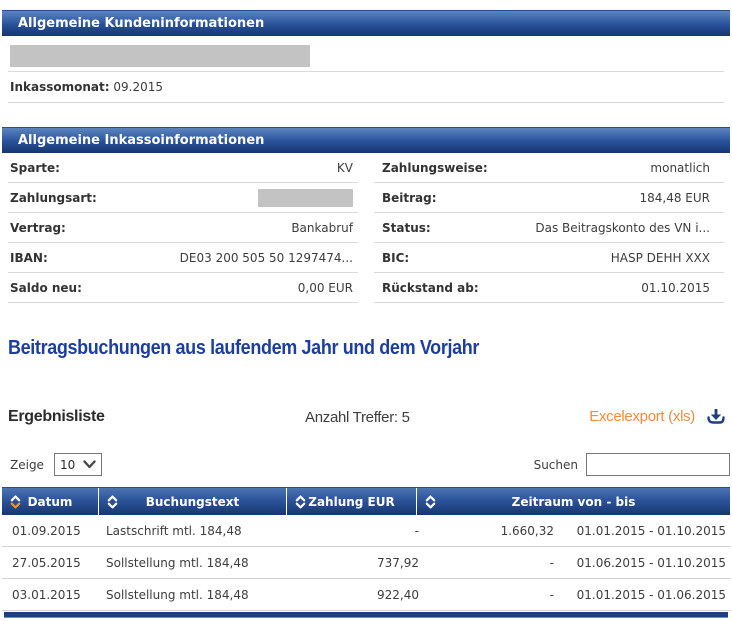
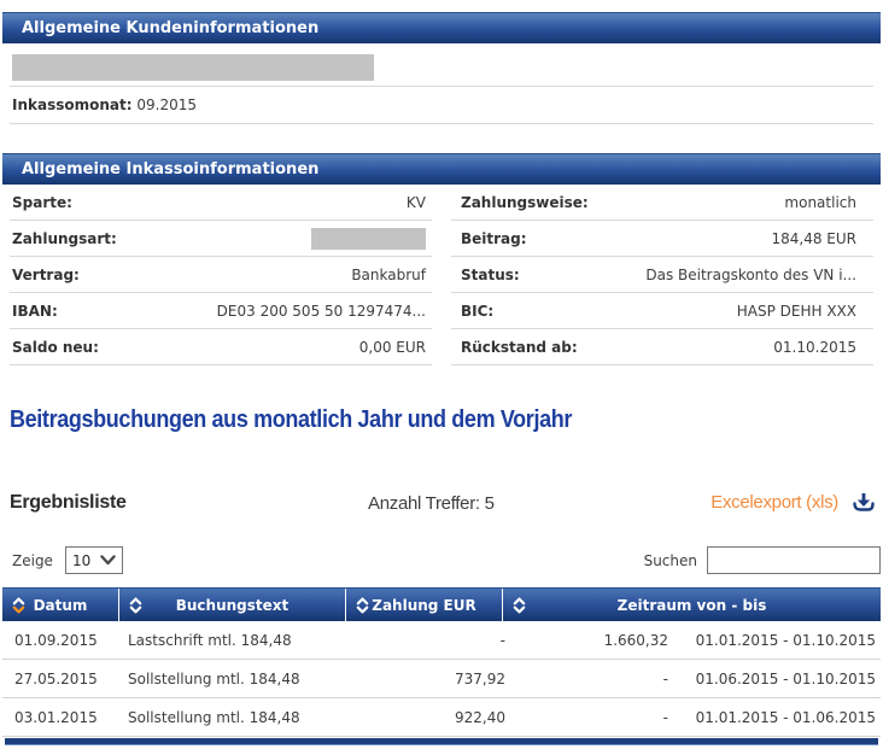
  Allgemeine Kundeninformationen
  Inkassomonat: 09.2015
  Allgemeine Inkassoinformationen
  Sparte:
  KV
  Zahlungsweise:
  monatlich
  Zahlungsart:
  Beitrag:
  184,48 EUR
  Vertrag:
  Bankabruf
  Status:
  Das Beitragskonto des VN i...
  IBAN:
  DE03 200 505 50 1297474...
  BIC:
  HASP DEHH XXX
  Saldo neu:
  0,00 EUR
  Rückstand ab:
  01.10.2015
- Beitragsbuchungen aus laufendem Jahr und dem Vorjahr
+ Beitragsbuchungen aus monatlich Jahr und dem Vorjahr
  Ergebnisliste
  Anzahl Treffer: 5
  Excelexport (xls)
  Zeige
  10
  Suchen
  Datum
  Buchungstext
  Zahlung EUR
  Zeitraum von - bis
  01.09.2015
  Lastschrift mtl. 184,48
  -
  1.660,32
  01.01.2015 - 01.10.2015
  27.05.2015
  Sollstellung mtl. 184,48
  737,92
  -
  01.06.2015 - 01.10.2015
  03.01.2015
  Sollstellung mtl. 184,48
  922,40
  -
  01.01.2015 - 01.06.2015
